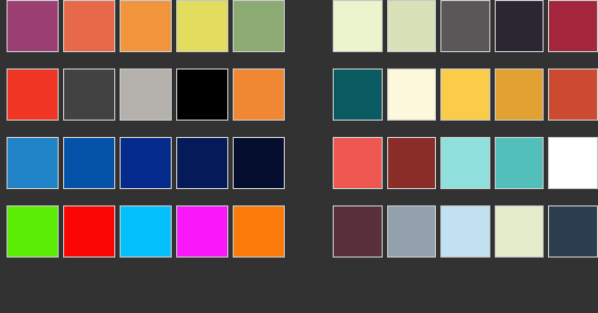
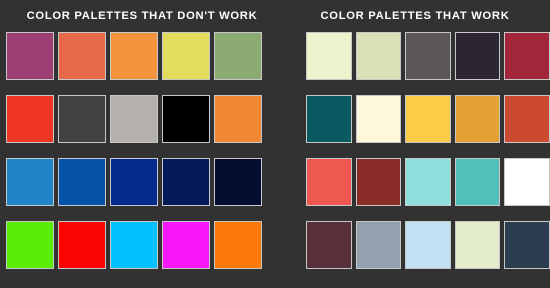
+ COLOR PALETTES THAT DON'T WORK
+ COLOR PALETTES THAT WORK
